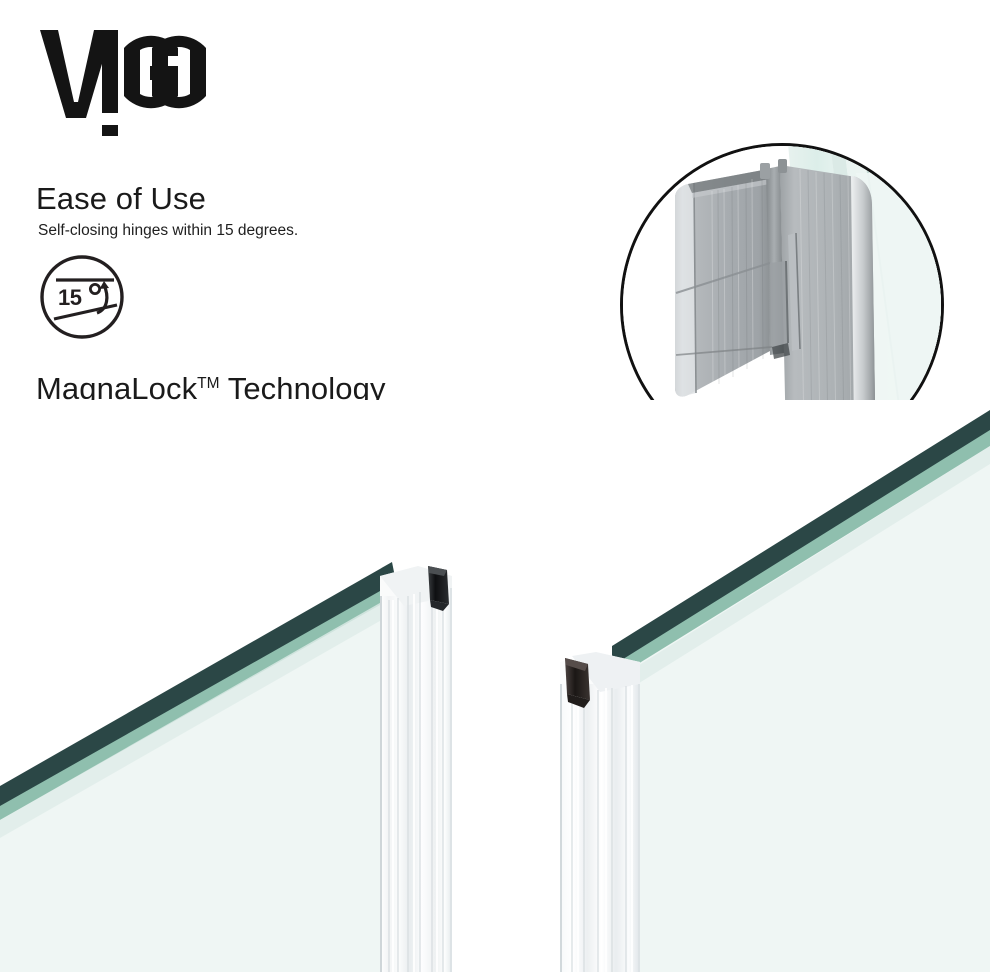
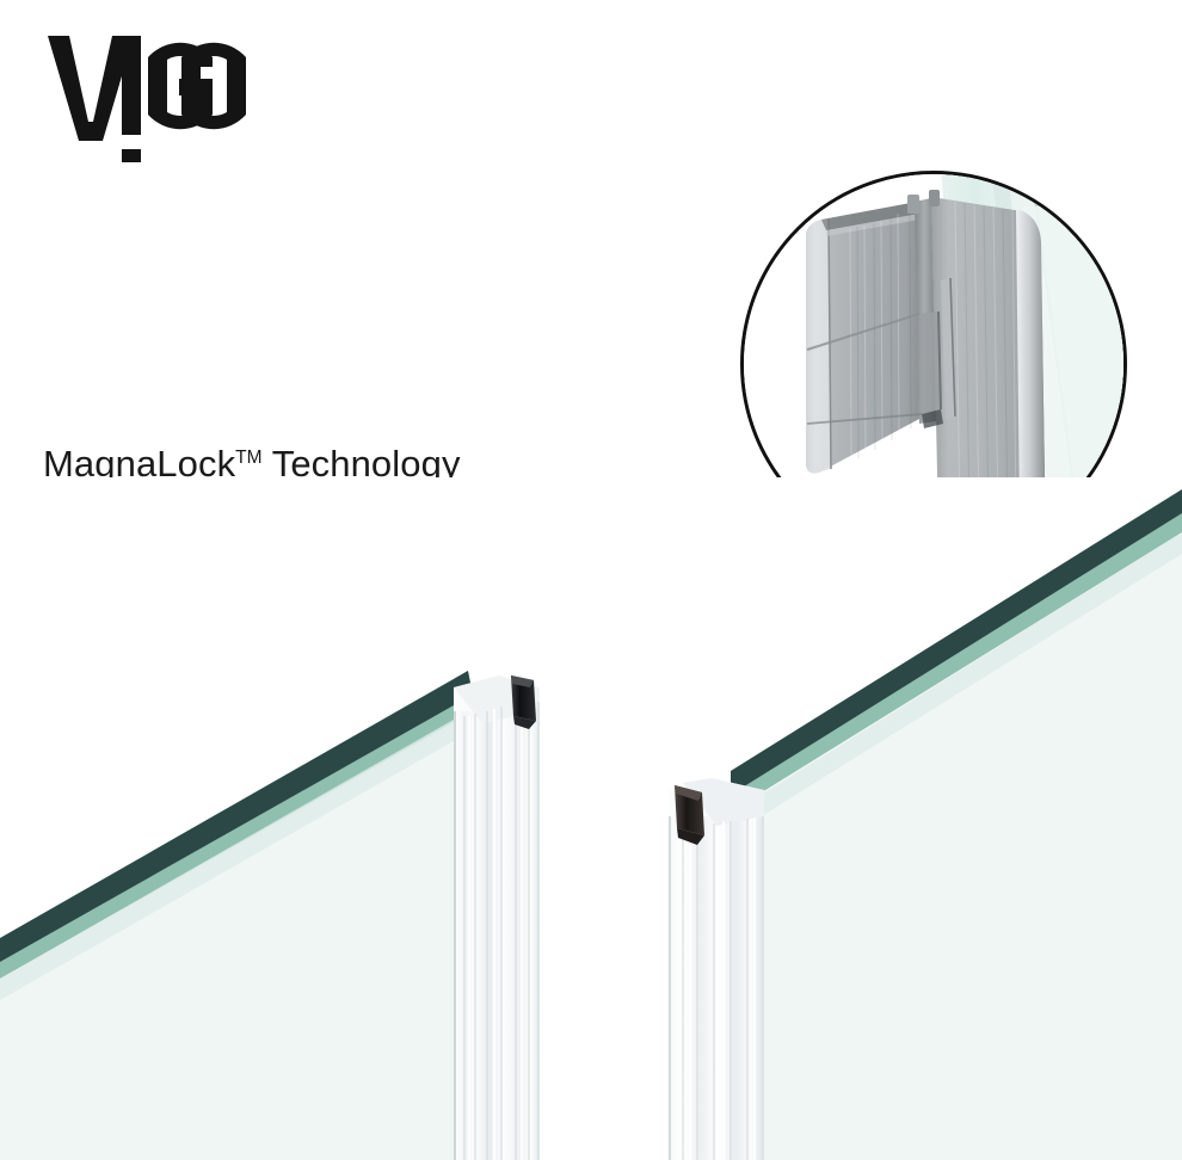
- Ease of Use
- Self-closing hinges within 15 degrees.
- 15
  MagnaLockTM Technology
